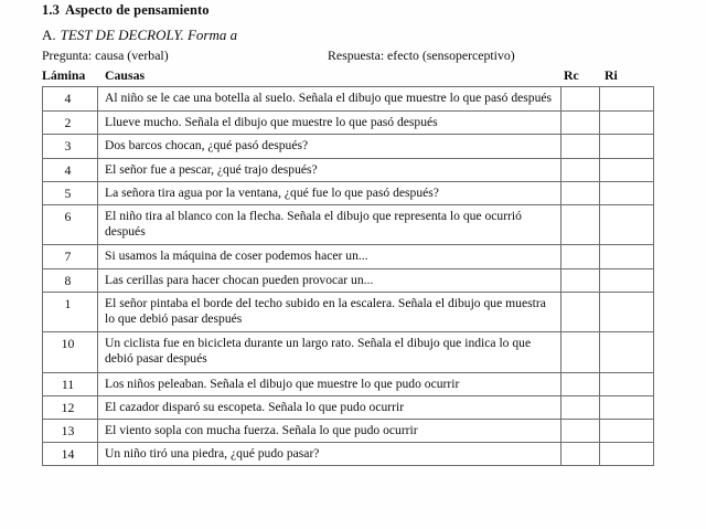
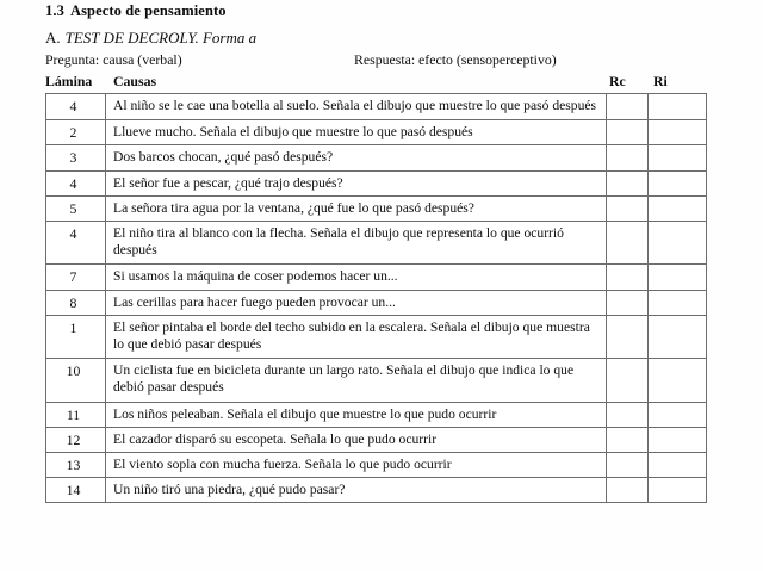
  1.3 Aspecto de pensamiento
  A. TEST DE DECROLY. Forma a
  Pregunta: causa (verbal)
  Respuesta: efecto (sensoperceptivo)
  Lámina
  Causas
  Rc
  Ri
  4	Al niño se le cae una botella al suelo. Señala el dibujo que muestre lo que pasó después
  2	Llueve mucho. Señala el dibujo que muestre lo que pasó después
  3	Dos barcos chocan, ¿qué pasó después?
  4	El señor fue a pescar, ¿qué trajo después?
  5	La señora tira agua por la ventana, ¿qué fue lo que pasó después?
- 6	El niño tira al blanco con la flecha. Señala el dibujo que representa lo que ocurrió después
+ 4	El niño tira al blanco con la flecha. Señala el dibujo que representa lo que ocurrió después
  7	Si usamos la máquina de coser podemos hacer un...
- 8	Las cerillas para hacer chocan pueden provocar un...
+ 8	Las cerillas para hacer fuego pueden provocar un...
  1	El señor pintaba el borde del techo subido en la escalera. Señala el dibujo que muestra lo que debió pasar después
  10	Un ciclista fue en bicicleta durante un largo rato. Señala el dibujo que indica lo que debió pasar después
  11	Los niños peleaban. Señala el dibujo que muestre lo que pudo ocurrir
  12	El cazador disparó su escopeta. Señala lo que pudo ocurrir
  13	El viento sopla con mucha fuerza. Señala lo que pudo ocurrir
  14	Un niño tiró una piedra, ¿qué pudo pasar?
